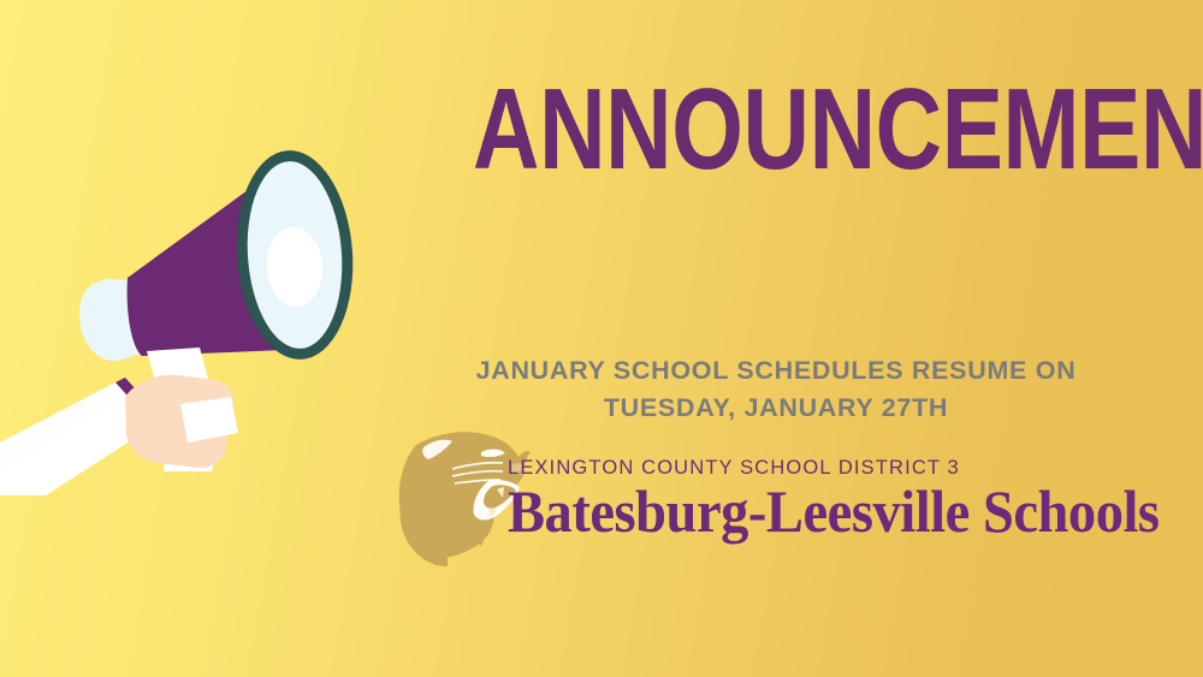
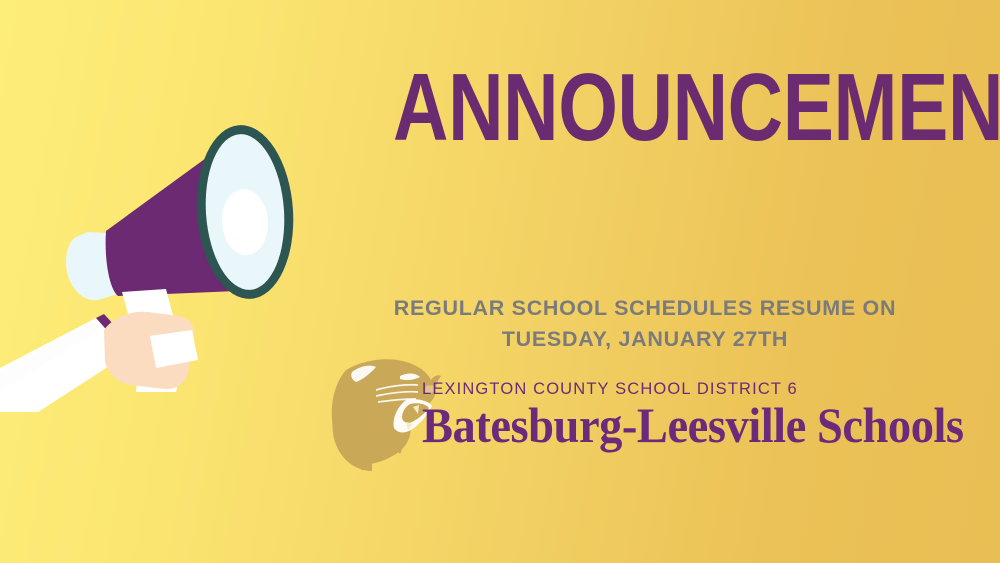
  ANNOUNCEMEN
- JANUARY SCHOOL SCHEDULES RESUME ON
+ REGULAR SCHOOL SCHEDULES RESUME ON
  TUESDAY, JANUARY 27TH
- LEXINGTON COUNTY SCHOOL DISTRICT 3
+ LEXINGTON COUNTY SCHOOL DISTRICT 6
  Batesburg-Leesville Schools
